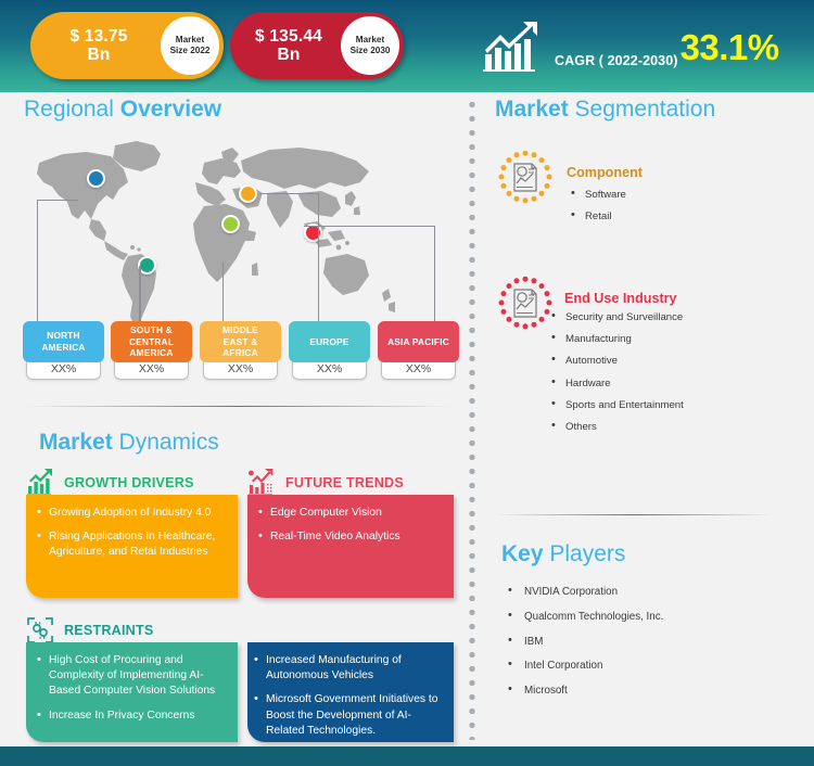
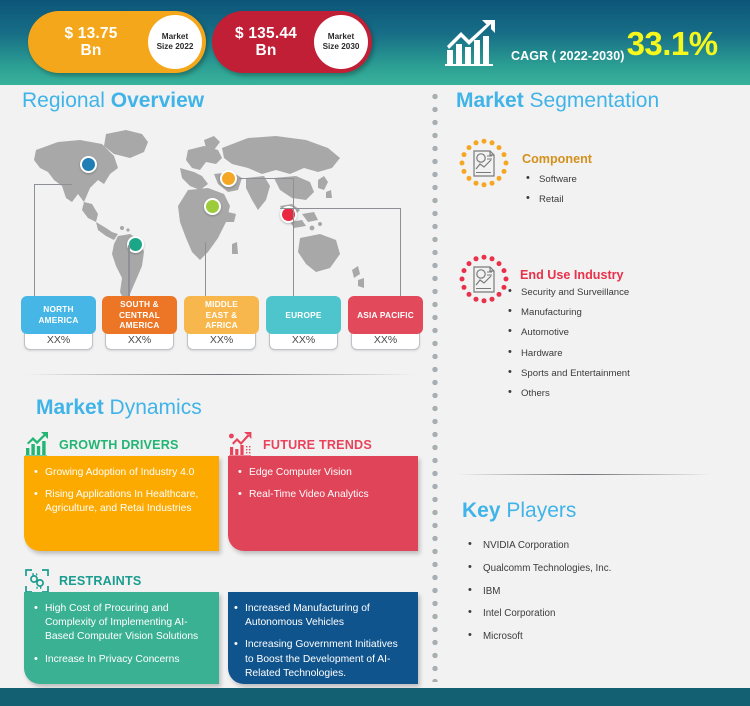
  $ 13.75
  Bn
  Market
  Size 2022
  $ 135.44
  Bn
  Market
  Size 2030
  CAGR ( 2022-2030)
  33.1%
  Regional Overview
  XX%
  NORTH
  AMERICA
  XX%
  SOUTH &
  CENTRAL
  AMERICA
  XX%
  MIDDLE
  EAST &
  AFRICA
  XX%
  EUROPE
  XX%
  ASIA PACIFIC
  Market Dynamics
  GROWTH DRIVERS
  Growing Adoption of Industry 4.0
  Rising Applications In Healthcare, Agriculture, and Retai Industries
  FUTURE TRENDS
  Edge Computer Vision
  Real-Time Video Analytics
  RESTRAINTS
  High Cost of Procuring and Complexity of Implementing AI-Based Computer Vision Solutions
  Increase In Privacy Concerns
  Increased Manufacturing of Autonomous Vehicles
- Microsoft Government Initiatives to Boost the Development of AI-Related Technologies.
+ Increasing Government Initiatives to Boost the Development of AI-Related Technologies.
  Market Segmentation
  Component
  Software
  Retail
  End Use Industry
  Security and Surveillance
  Manufacturing
  Automotive
  Hardware
  Sports and Entertainment
  Others
  Key Players
  NVIDIA Corporation
  Qualcomm Technologies, Inc.
  IBM
  Intel Corporation
  Microsoft
